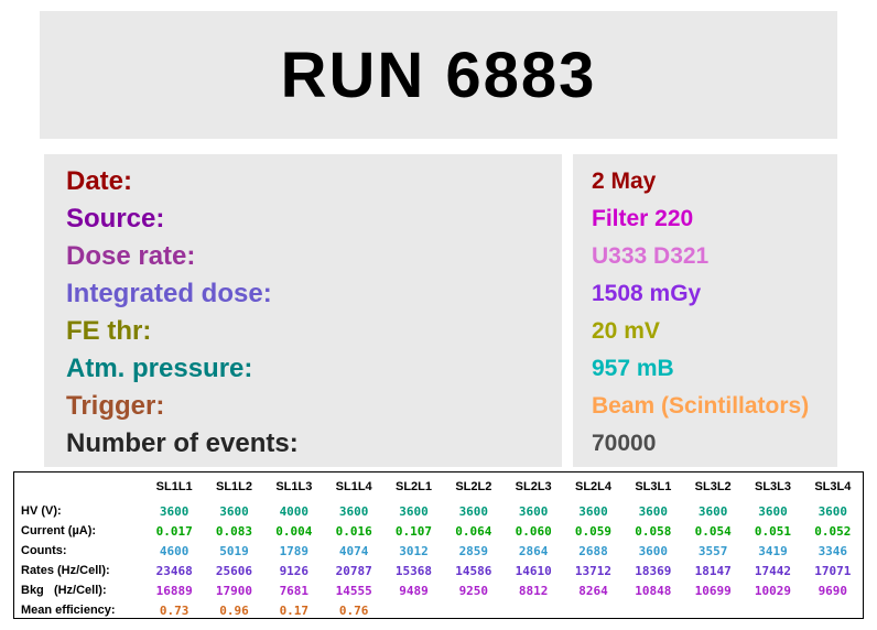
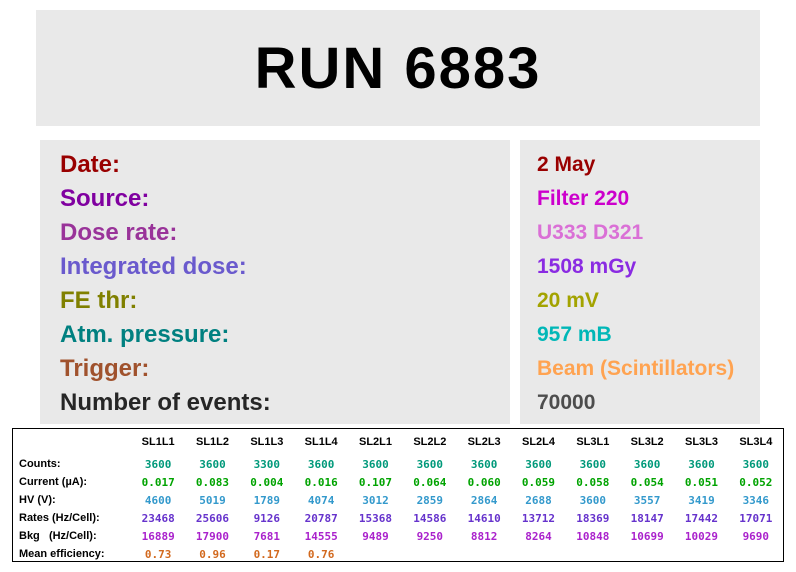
  RUN 6883
  Date:
  Source:
  Dose rate:
  Integrated dose:
  FE thr:
  Atm. pressure:
  Trigger:
  Number of events:
  2 May
  Filter 220
  U333 D321
  1508 mGy
  20 mV
  957 mB
  Beam (Scintillators)
  70000
  SL1L1
  SL1L2
  SL1L3
  SL1L4
  SL2L1
  SL2L2
  SL2L3
  SL2L4
  SL3L1
  SL3L2
  SL3L3
  SL3L4
- HV (V):
+ Counts:
  3600
  3600
- 4000
+ 3300
  3600
  3600
  3600
  3600
  3600
  3600
  3600
  3600
  3600
  Current (µA):
  0.017
  0.083
  0.004
  0.016
  0.107
  0.064
  0.060
  0.059
  0.058
  0.054
  0.051
  0.052
- Counts:
+ HV (V):
  4600
  5019
  1789
  4074
  3012
  2859
  2864
  2688
  3600
  3557
  3419
  3346
  Rates (Hz/Cell):
  23468
  25606
  9126
  20787
  15368
  14586
  14610
  13712
  18369
  18147
  17442
  17071
  Bkg (Hz/Cell):
  16889
  17900
  7681
  14555
  9489
  9250
  8812
  8264
  10848
  10699
  10029
  9690
  Mean efficiency:
  0.73
  0.96
  0.17
  0.76
